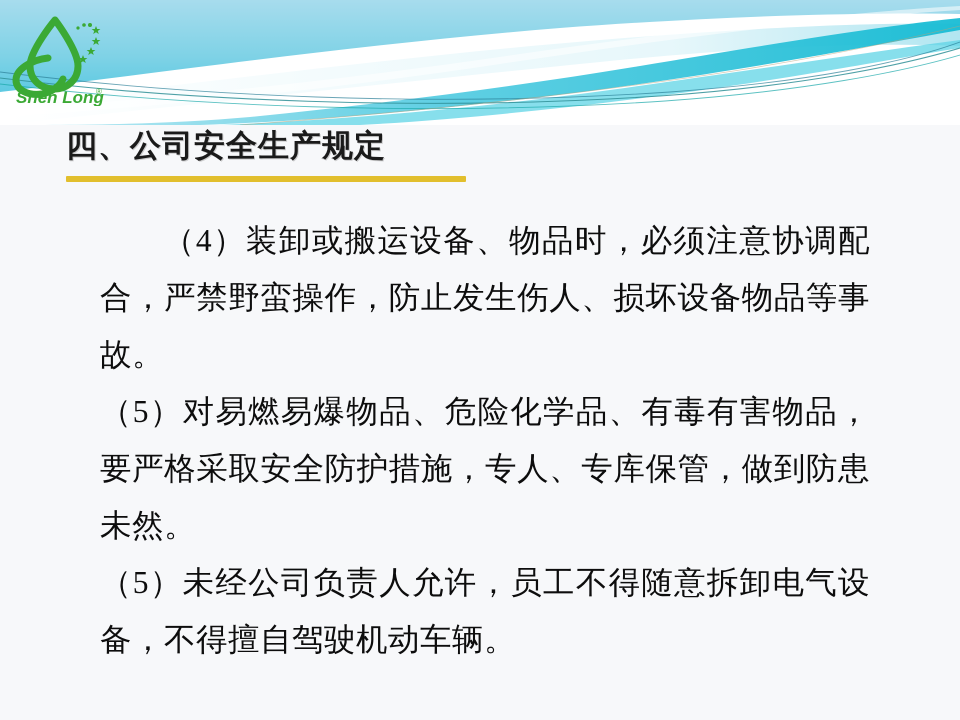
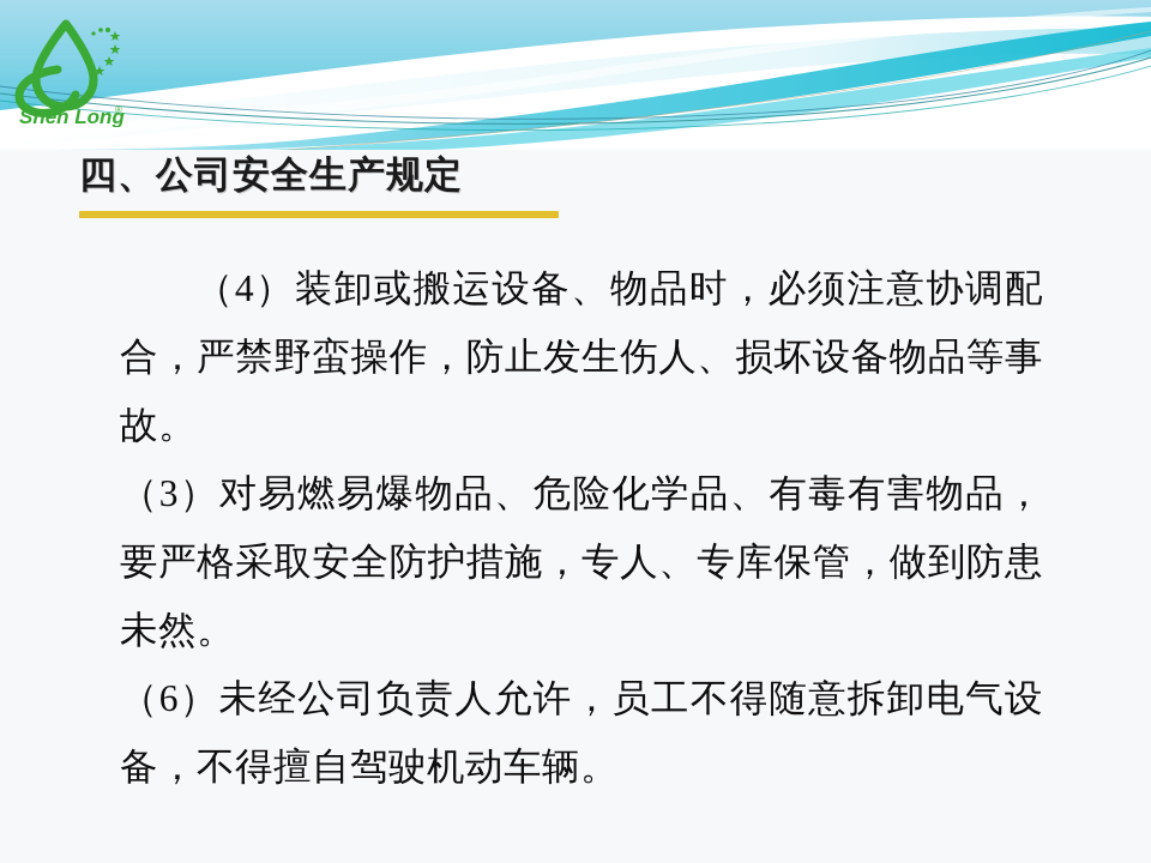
  Shen Long
  ®
  四、公司安全生产规定
  （4）装卸或搬运设备、物品时，必须注意协调配合，严禁野蛮操作，防止发生伤人、损坏设备物品等事故。
- （5）对易燃易爆物品、危险化学品、有毒有害物品，要严格采取安全防护措施，专人、专库保管，做到防患未然。
+ （3）对易燃易爆物品、危险化学品、有毒有害物品，要严格采取安全防护措施，专人、专库保管，做到防患未然。
- （5）未经公司负责人允许，员工不得随意拆卸电气设备，不得擅自驾驶机动车辆。
+ （6）未经公司负责人允许，员工不得随意拆卸电气设备，不得擅自驾驶机动车辆。
